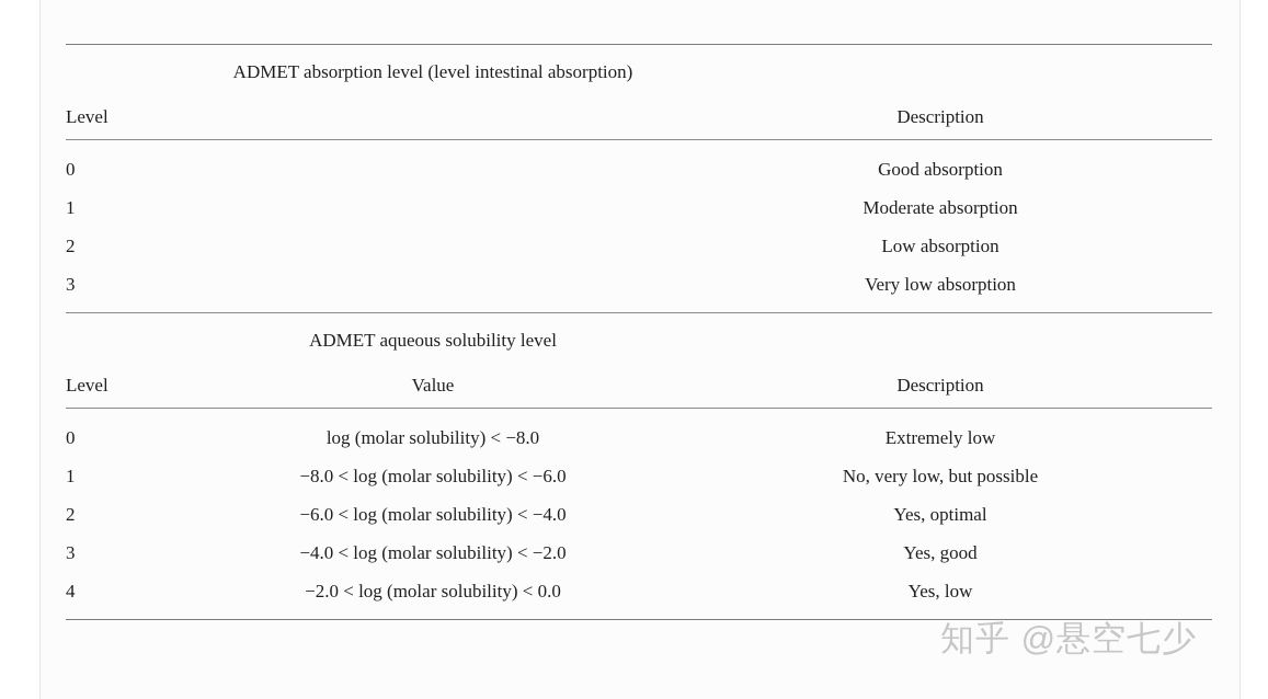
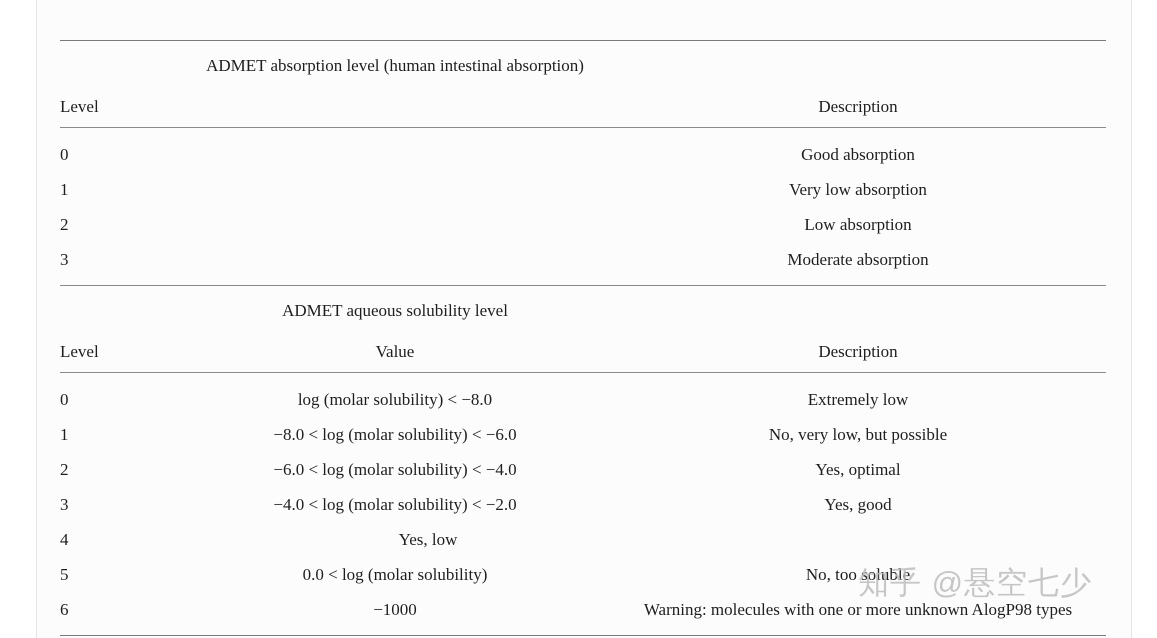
- ADMET absorption level (level intestinal absorption)
+ ADMET absorption level (human intestinal absorption)
  Level
  Description
  0
  Good absorption
  1
- Moderate absorption
+ Very low absorption
  2
  Low absorption
  3
- Very low absorption
+ Moderate absorption
  ADMET aqueous solubility level
  Level
  Value
  Description
  0
  log (molar solubility) < −8.0
  Extremely low
  1
  −8.0 < log (molar solubility) < −6.0
  No, very low, but possible
  2
  −6.0 < log (molar solubility) < −4.0
  Yes, optimal
  3
  −4.0 < log (molar solubility) < −2.0
  Yes, good
  4
- −2.0 < log (molar solubility) < 0.0
  Yes, low
+ 5
+ 0.0 < log (molar solubility)
+ No, too soluble
+ 6
+ −1000
+ Warning: molecules with one or more unknown AlogP98 types
  知乎 @悬空七少
